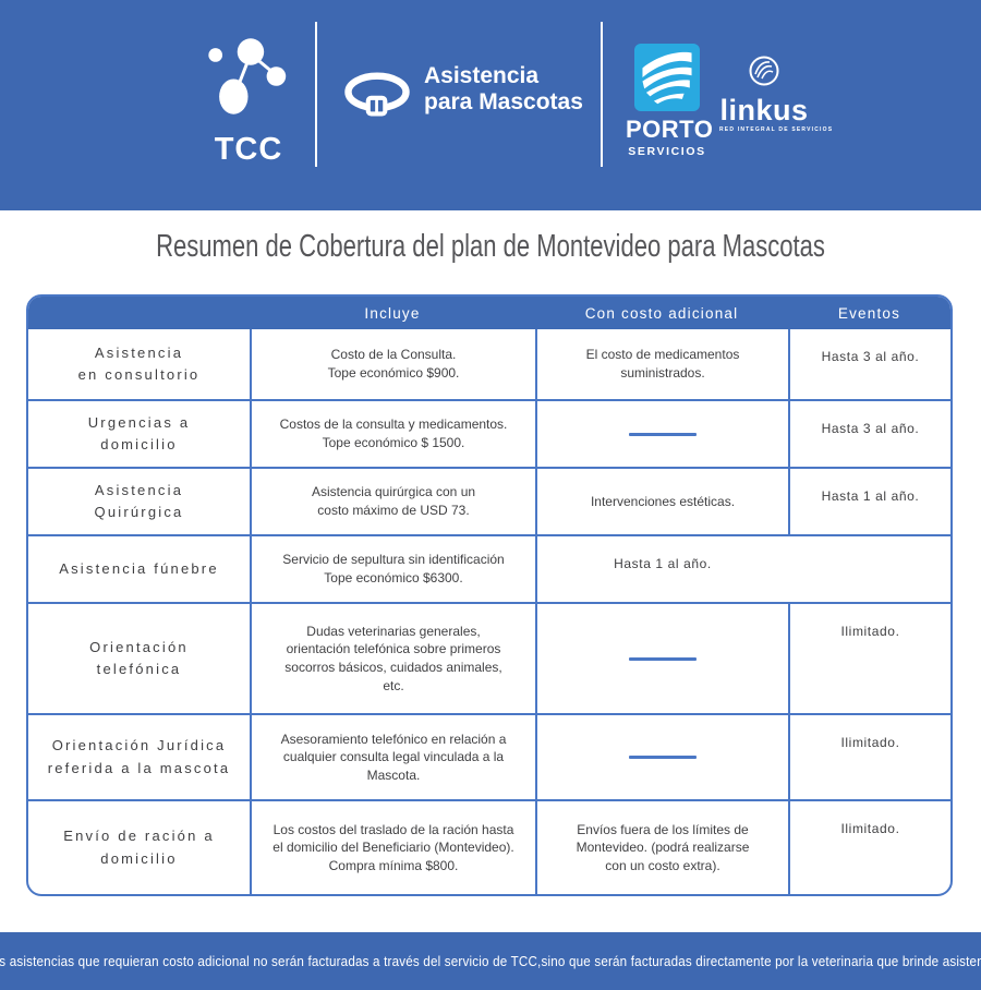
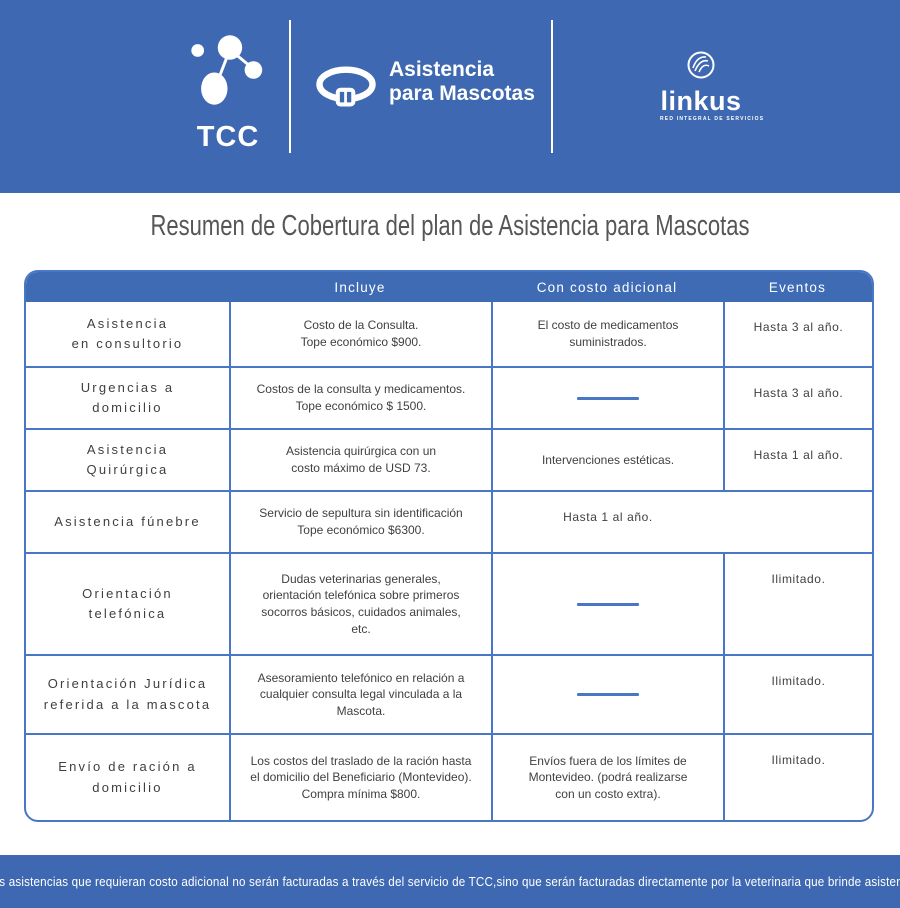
  TCC
  Asistencia
  para Mascotas
- PORTO
- SERVICIOS
  linkus
- Resumen de Cobertura del plan de Montevideo para Mascotas
+ Resumen de Cobertura del plan de Asistencia para Mascotas
  Incluye
  Con costo adicional
  Eventos
  Asistencia
  en consultorio
  Costo de la Consulta.
  Tope económico $900.
  El costo de medicamentos
  suministrados.
  Hasta 3 al año.
  Urgencias a
  domicilio
  Costos de la consulta y medicamentos.
  Tope económico $ 1500.
  Hasta 3 al año.
  Asistencia
  Quirúrgica
  Asistencia quirúrgica con un
  costo máximo de USD 73.
  Intervenciones estéticas.
  Hasta 1 al año.
  Asistencia fúnebre
  Servicio de sepultura sin identificación
  Tope económico $6300.
  Hasta 1 al año.
  Orientación
  telefónica
  Dudas veterinarias generales,
  orientación telefónica sobre primeros
  socorros básicos, cuidados animales,
  etc.
  Ilimitado.
  Orientación Jurídica
  referida a la mascota
  Asesoramiento telefónico en relación a
  cualquier consulta legal vinculada a la
  Mascota.
  Ilimitado.
  Envío de ración a
  domicilio
  Los costos del traslado de la ración hasta
  el domicilio del Beneficiario (Montevideo).
  Compra mínima $800.
  Envíos fuera de los límites de
  Montevideo. (podrá realizarse
  con un costo extra).
  Ilimitado.
  s asistencias que requieran costo adicional no serán facturadas a través del servicio de TCC,sino que serán facturadas directamente por la veterinaria que brinde asiste
